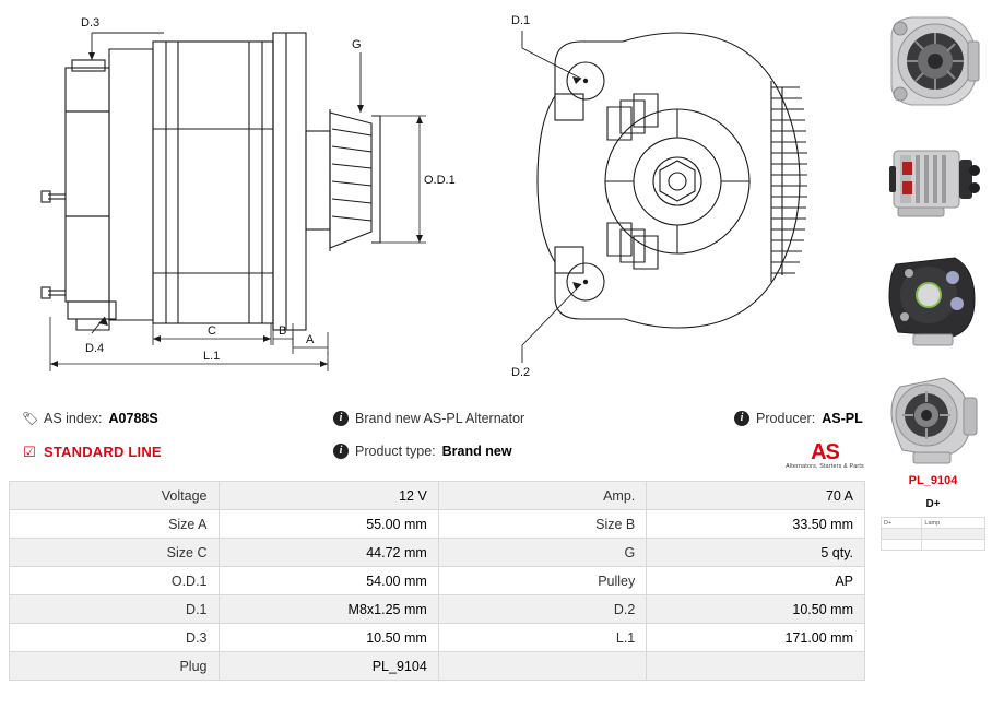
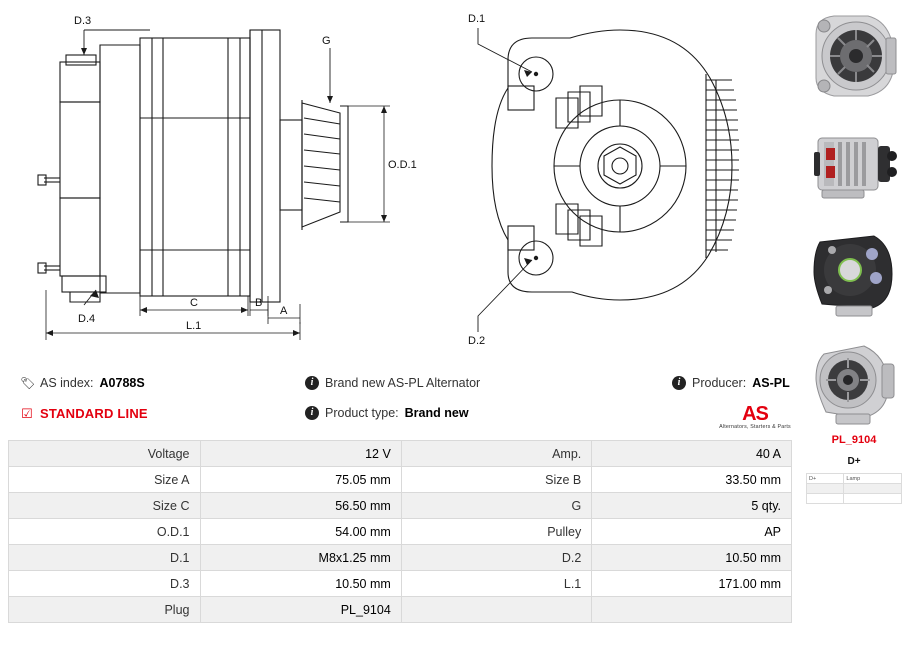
  D.3
  G
  O.D.1
  C
  B
  A
  D.4
  L.1
  D.1
  D.2
  🏷
  AS index:
  A0788S
  ☑
  STANDARD LINE
  i
  Brand new AS-PL Alternator
  i
  Product type:
  Brand new
  i
  Producer:
  AS-PL
  AS
- Voltage	12 V	Amp.	70 A
+ Voltage	12 V	Amp.	40 A
- Size A	55.00 mm	Size B	33.50 mm
+ Size A	75.05 mm	Size B	33.50 mm
- Size C	44.72 mm	G	5 qty.
+ Size C	56.50 mm	G	5 qty.
  O.D.1	54.00 mm	Pulley	AP
  D.1	M8x1.25 mm	D.2	10.50 mm
  D.3	10.50 mm	L.1	171.00 mm
  Plug	PL_9104
  PL_9104
  D+
